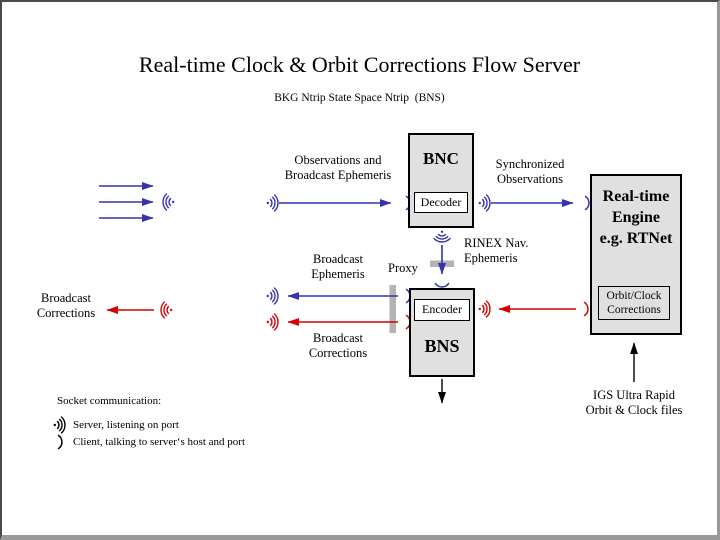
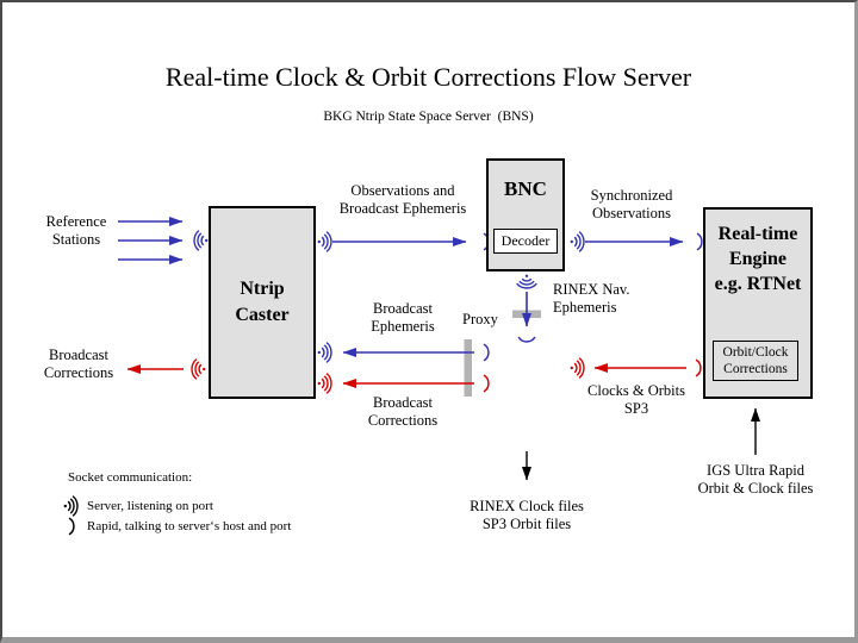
  Real-time Clock & Orbit Corrections Flow Server
- BKG Ntrip State Space Ntrip (BNS)
+ BKG Ntrip State Space Server (BNS)
+ Ntrip
+ Caster
  BNC
  Decoder
- Encoder
- BNS
  Real-time
  Engine
  e.g. RTNet
  Orbit/Clock
  Corrections
+ Reference
+ Stations
  Broadcast
  Corrections
  Observations and
  Broadcast Ephemeris
  Synchronized
  Observations
  RINEX Nav.
  Ephemeris
  Proxy
  Broadcast
  Ephemeris
  Broadcast
  Corrections
+ Clocks & Orbits
+ SP3
+ RINEX Clock files
+ SP3 Orbit files
  IGS Ultra Rapid
  Orbit & Clock files
  Socket communication:
  Server, listening on port
- Client, talking to server‘s host and port
+ Rapid, talking to server‘s host and port
